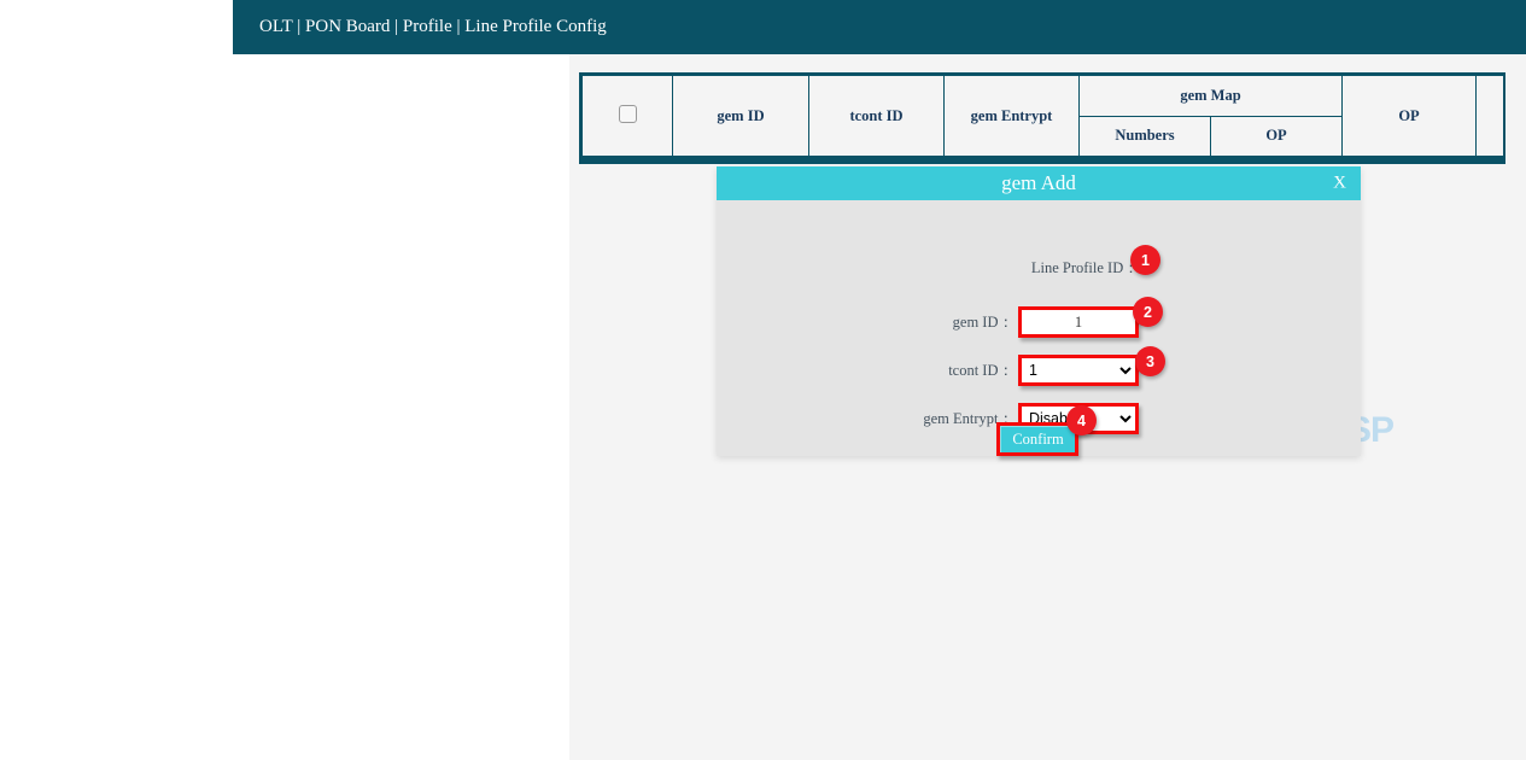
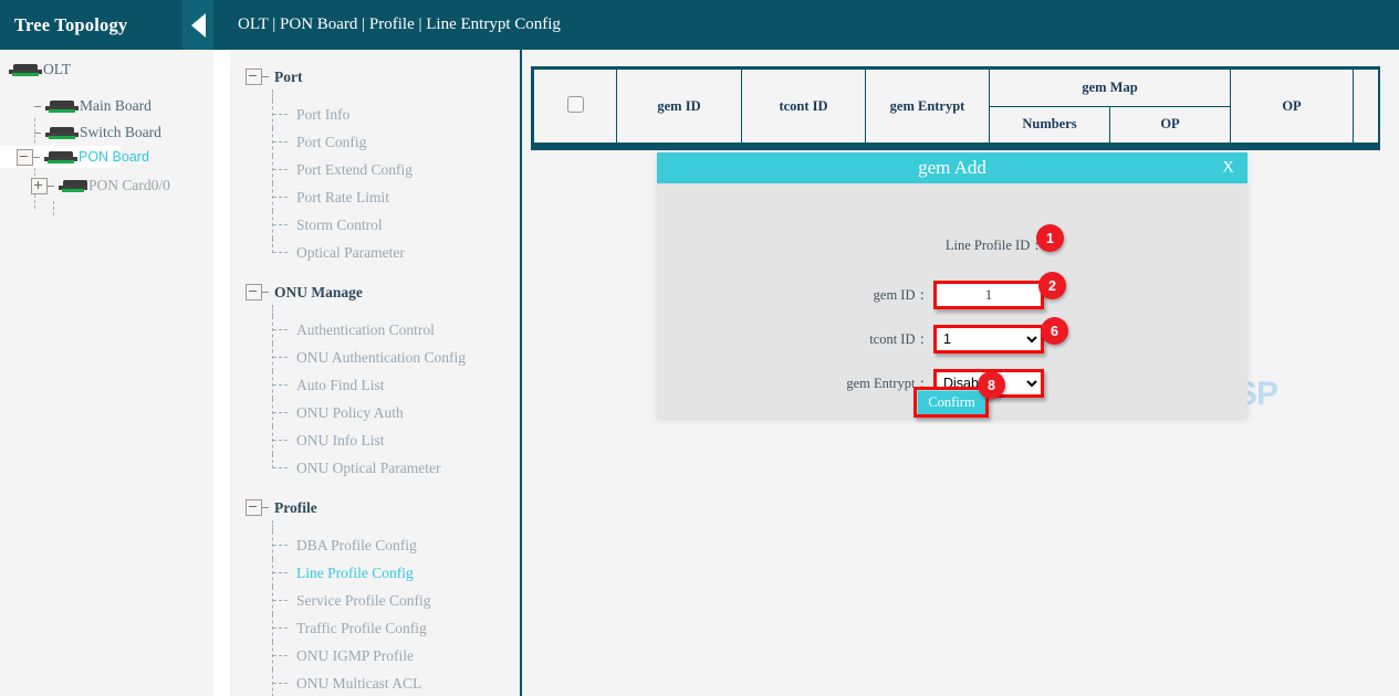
+ Tree Topology
+ OLT
+ Main Board
+ Switch Board
+ PON Board
+ PON Card0/0
- OLT | PON Board | Profile | Line Profile Config
+ OLT | PON Board | Profile | Line Entrypt Config
+ Port
+ Port Info
+ Port Config
+ Port Extend Config
+ Port Rate Limit
+ Storm Control
+ Optical Parameter
+ ONU Manage
+ Authentication Control
+ ONU Authentication Config
+ Auto Find List
+ ONU Policy Auth
+ ONU Info List
+ ONU Optical Parameter
+ Profile
+ DBA Profile Config
+ Line Profile Config
+ Service Profile Config
+ Traffic Profile Config
+ ONU IGMP Profile
+ ONU Multicast ACL
  	gem ID	tcont ID	gem Entrypt	gem Map	OP
  Numbers	OP
  gem Add
  X
  Line Profile ID：
  gem ID：
  1
  tcont ID：
  1
  gem Entrypt：
  Disabl
  Confirm
  1
  2
- 3
+ 6
- 4
+ 8
